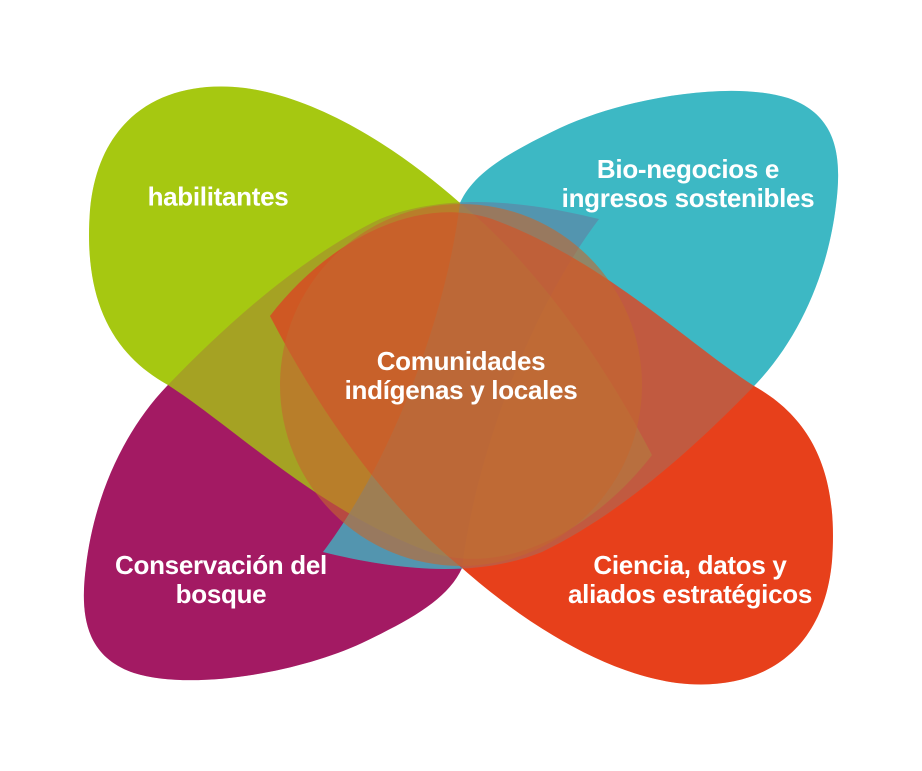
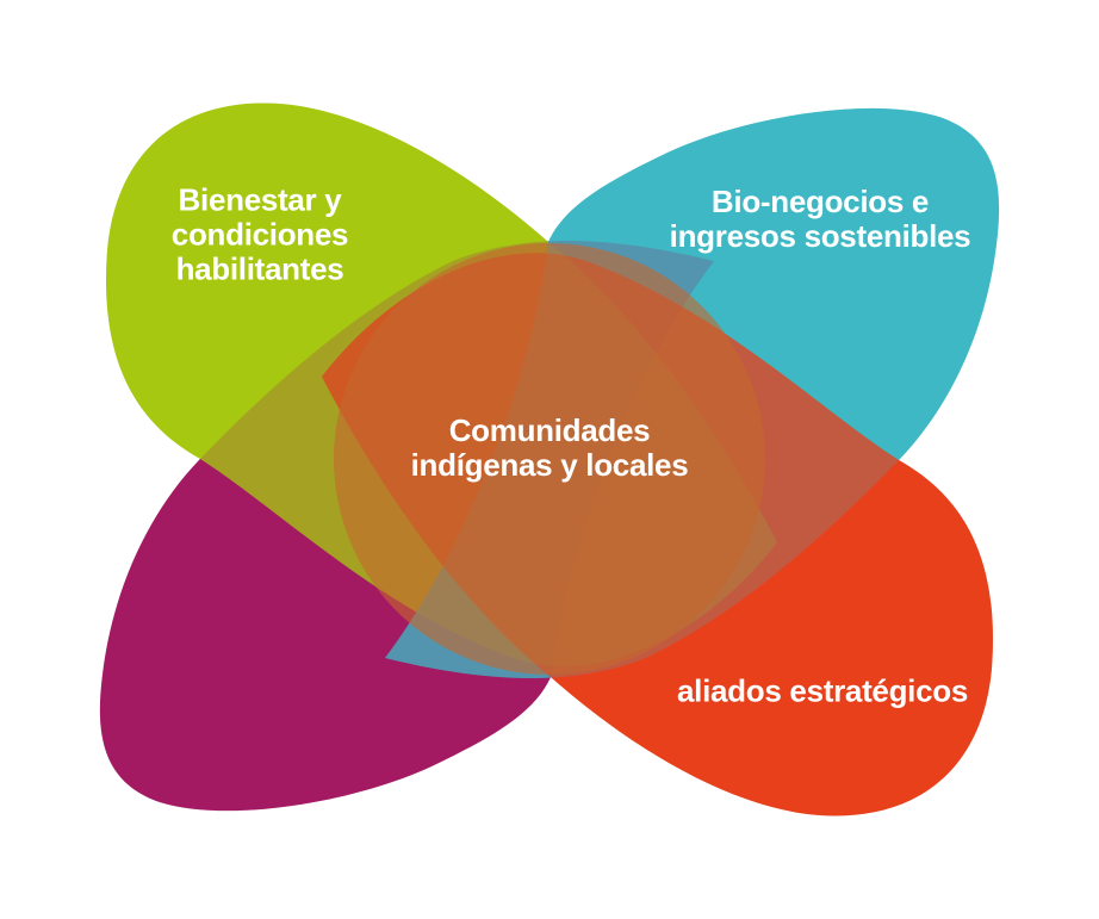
+ Bienestar y
+ condiciones
  habilitantes
  Bio-negocios e
  ingresos sostenibles
  Comunidades
  indígenas y locales
- Conservación del
- bosque
- Ciencia, datos y
  aliados estratégicos
